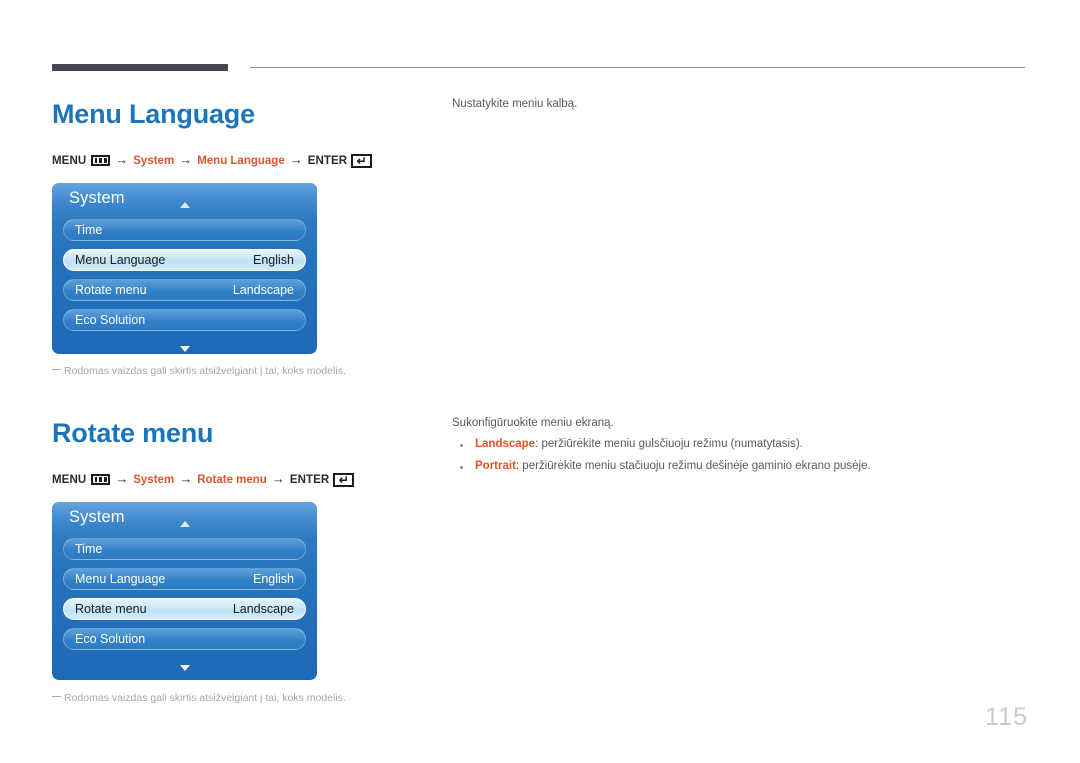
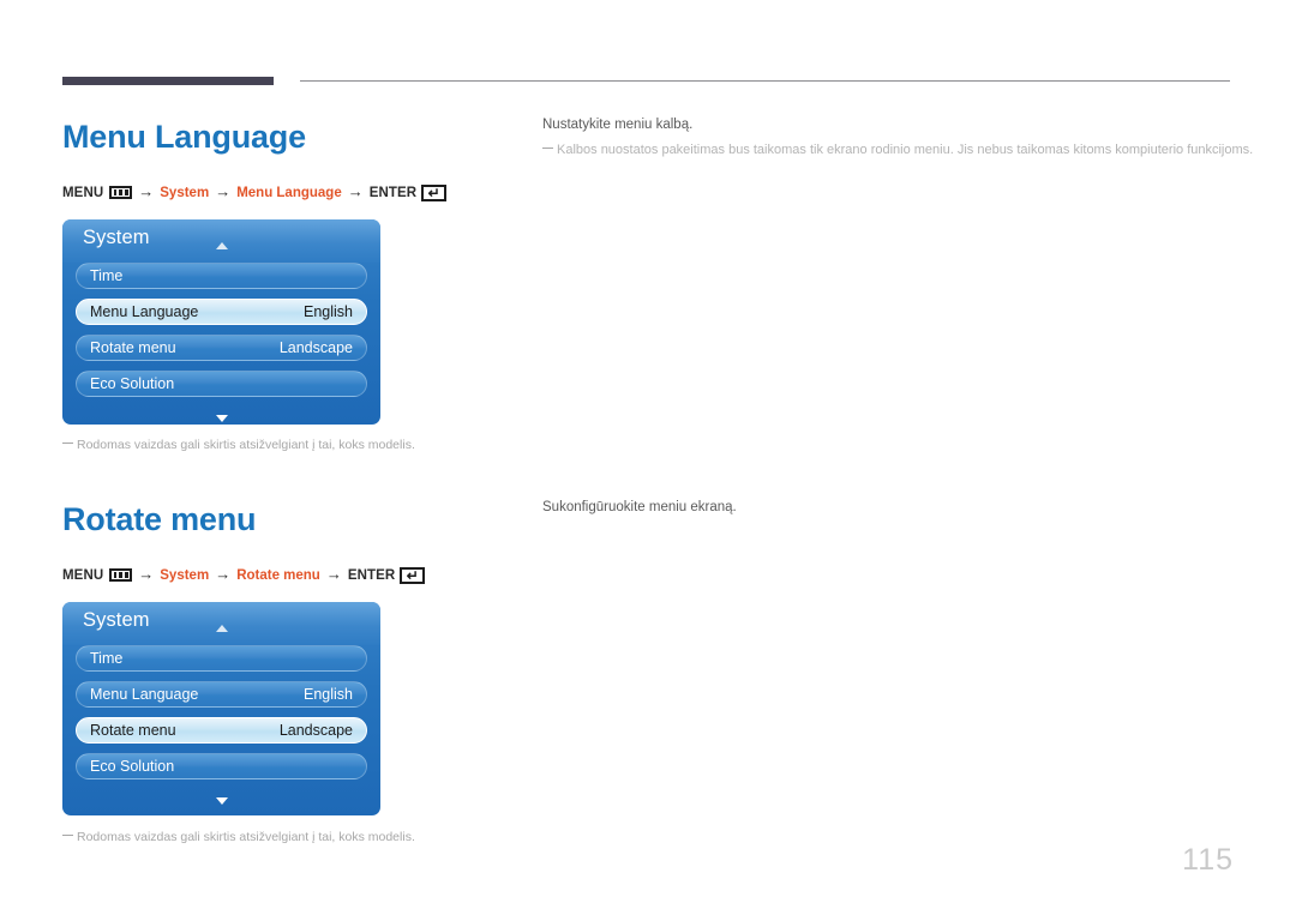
  Menu Language
  MENU
  →
  System
  →
  Menu Language
  →
  ENTER
  ↵
  System
  Time
  Menu Language
  English
  Rotate menu
  Landscape
  Eco Solution
  Rodomas vaizdas gali skirtis atsižvelgiant į tai, koks modelis.
  Nustatykite meniu kalbą.
+ Kalbos nuostatos pakeitimas bus taikomas tik ekrano rodinio meniu. Jis nebus taikomas kitoms kompiuterio funkcijoms.
  Rotate menu
  MENU
  →
  System
  →
  Rotate menu
  →
  ENTER
  ↵
  System
  Time
  Menu Language
  English
  Rotate menu
  Landscape
  Eco Solution
  Rodomas vaizdas gali skirtis atsižvelgiant į tai, koks modelis.
  Sukonfigūruokite meniu ekraną.
- Landscape: peržiūrėkite meniu gulsčiuoju režimu (numatytasis).
- Portrait: peržiūrėkite meniu stačiuoju režimu dešinėje gaminio ekrano pusėje.
  115
